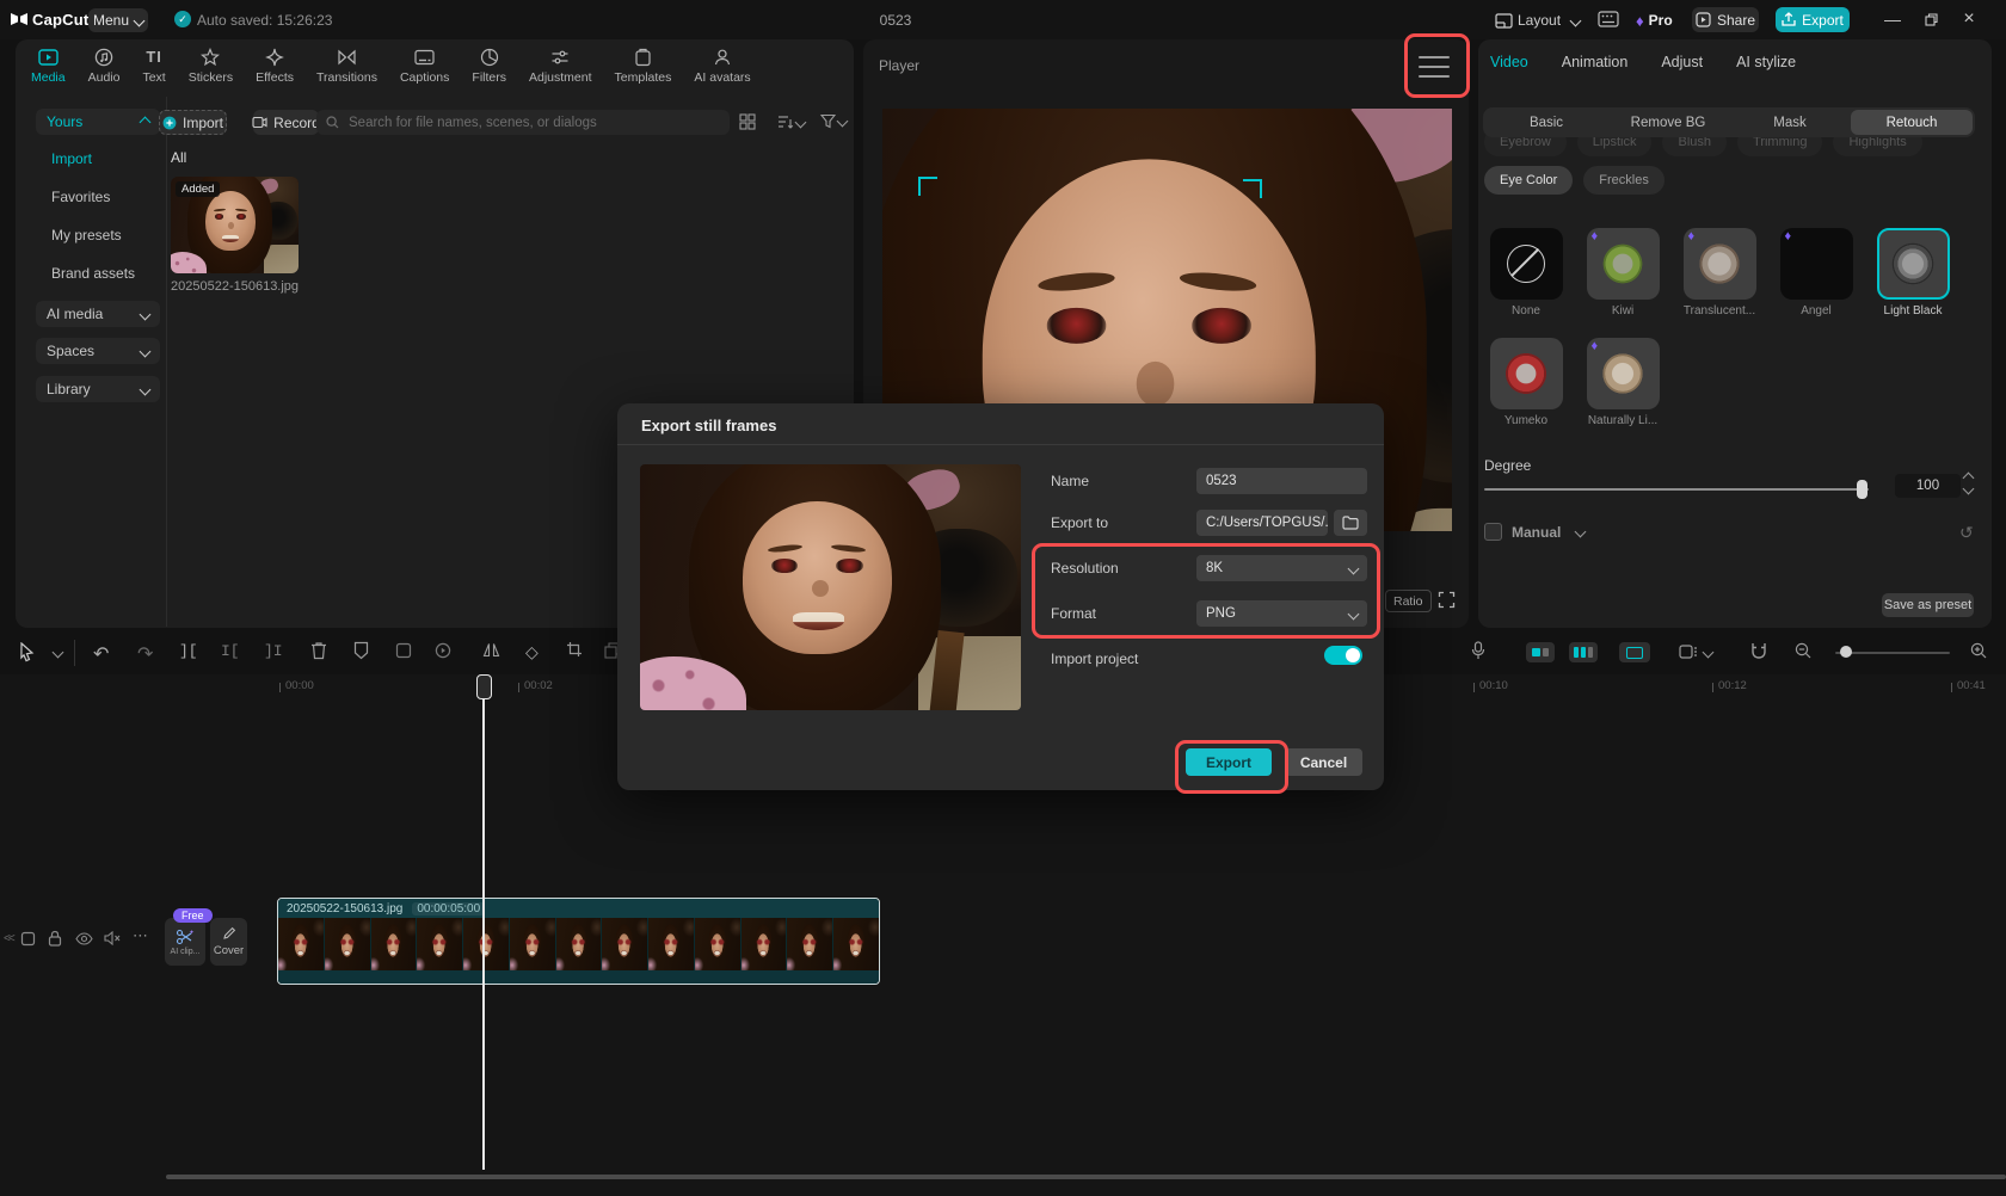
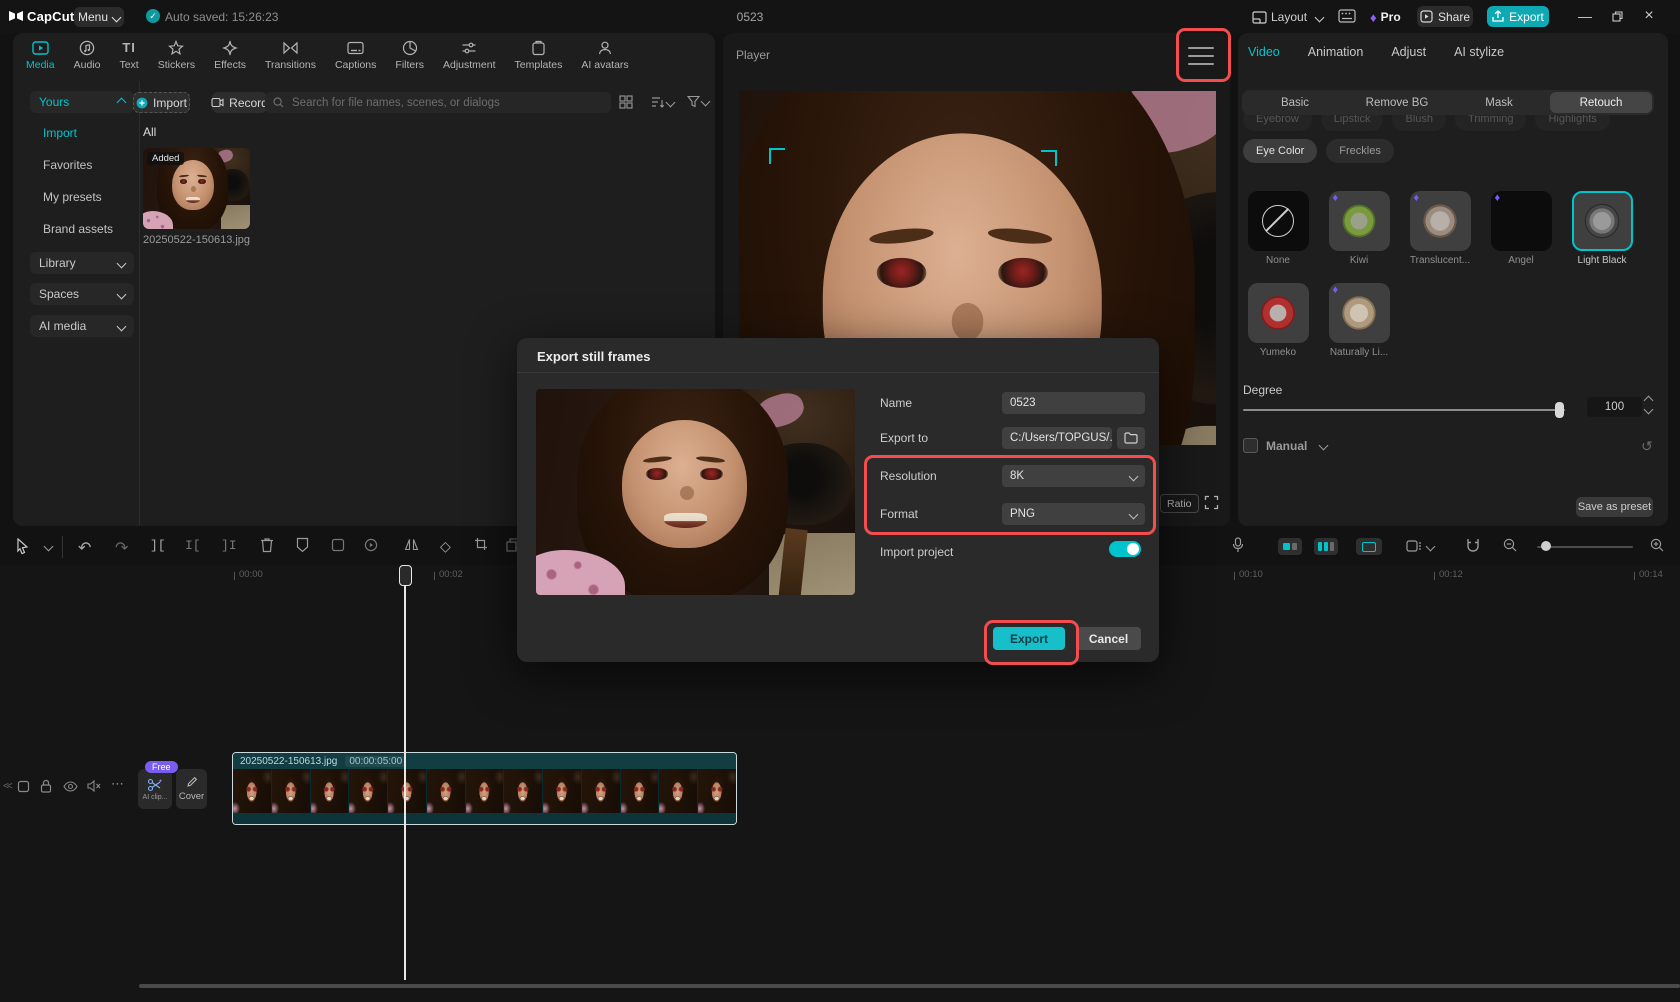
  CapCut
  Menu
  ✓
  Auto saved: 15:26:23
  0523
  Layout
  ♦
  Pro
  Share
  Export
  —
  ×
  Media
  Audio
  TI
  Text
  Stickers
  Effects
  Transitions
  Captions
  Filters
  Adjustment
  Templates
  AI avatars
  Yours
  Import
  Favorites
  My presets
  Brand assets
- AI media
+ Library
  Spaces
- Library
+ AI media
  Import
  Recor
  Search for file names, scenes, or dialogs
  All
  Added
  20250522-150613.jpg
  Player
  Ratio
  Video
  Animation
  Adjust
  AI stylize
  Basic
  Remove BG
  Mask
  Retouch
  Eyebrow
  Lipstick
  Blush
  Trimming
  Highlights
  Eye Color
  Freckles
  None
  ♦
  Kiwi
  ♦
  Translucent...
  ♦
  Angel
  Light Black
  Yumeko
  ♦
  Naturally Li...
  Degree
  100
  Manual
  ↺
  Save as preset
  ↶
  ↷
  ][
  I[
  ]I
  ◇
  00:00
  00:02
  00:10
  00:12
- 00:41
+ 00:14
  <<
  ⋯
  Free
  Cover
  20250522-150613.jpg
  00:00:05:00
  Export still frames
  Name
  0523
  Export to
  C:/Users/TOPGUS/.
  Resolution
  8K
  Format
  PNG
  Import project
  Export
  Cancel
